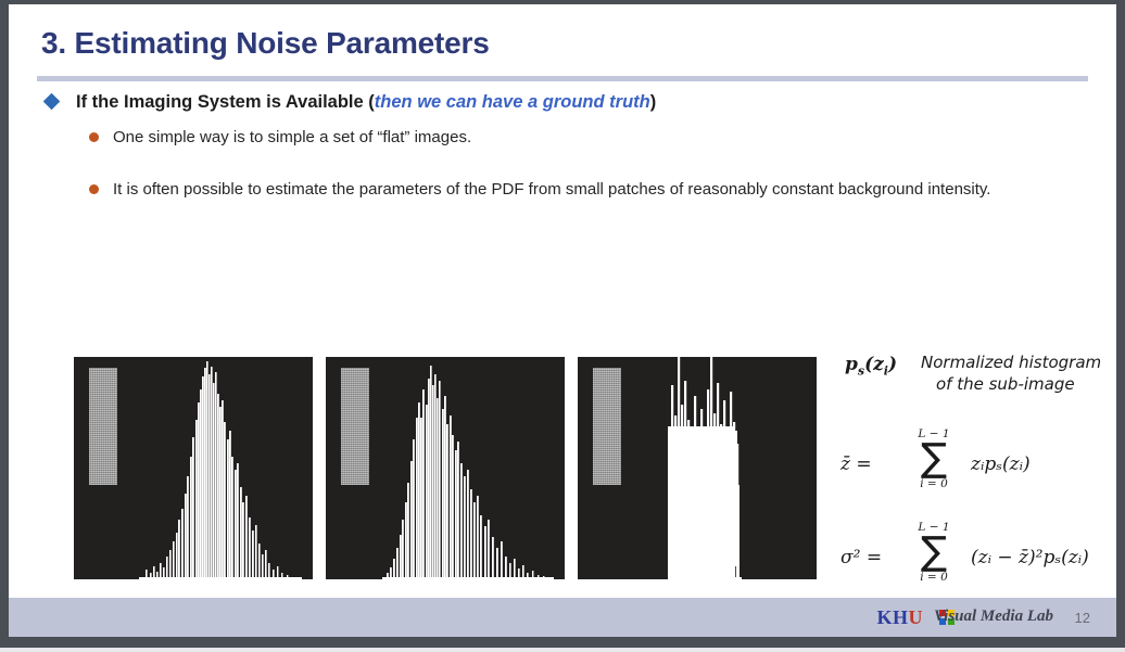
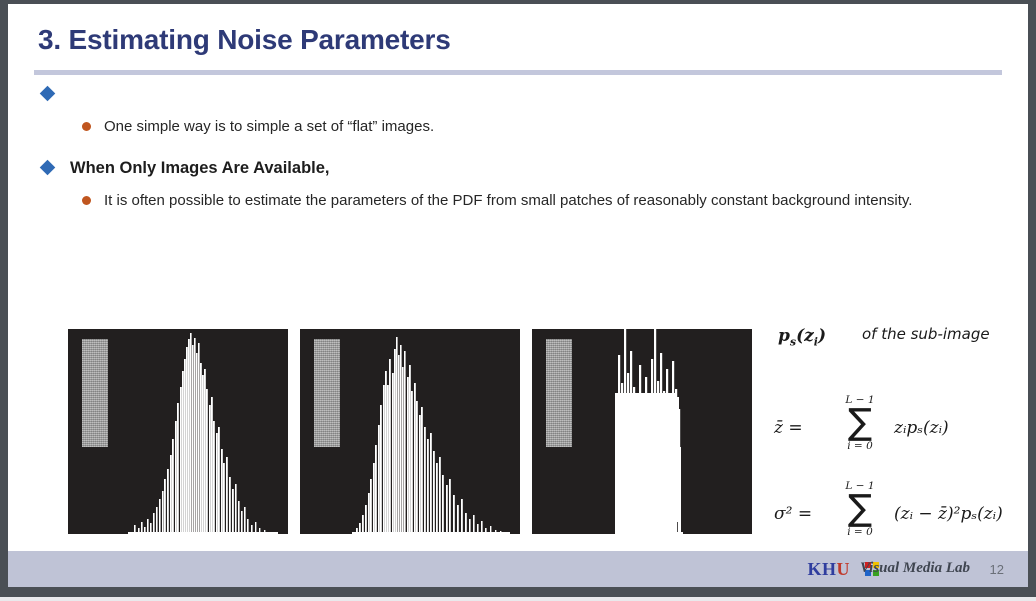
  3. Estimating Noise Parameters
- If the Imaging System is Available (then we can have a ground truth)
  One simple way is to simple a set of “flat” images.
+ When Only Images Are Available,
  It is often possible to estimate the parameters of the PDF from small patches of reasonably constant background intensity.
  ps(zi)
- Normalized histogram
  of the sub-image
  z̄ =
  L − 1
  ∑
  i = 0
  zᵢpₛ(zᵢ)
  σ² =
  L − 1
  ∑
  i = 0
  (zᵢ − z̄)²pₛ(zᵢ)
  KHU
  Visual Media Lab
  12
